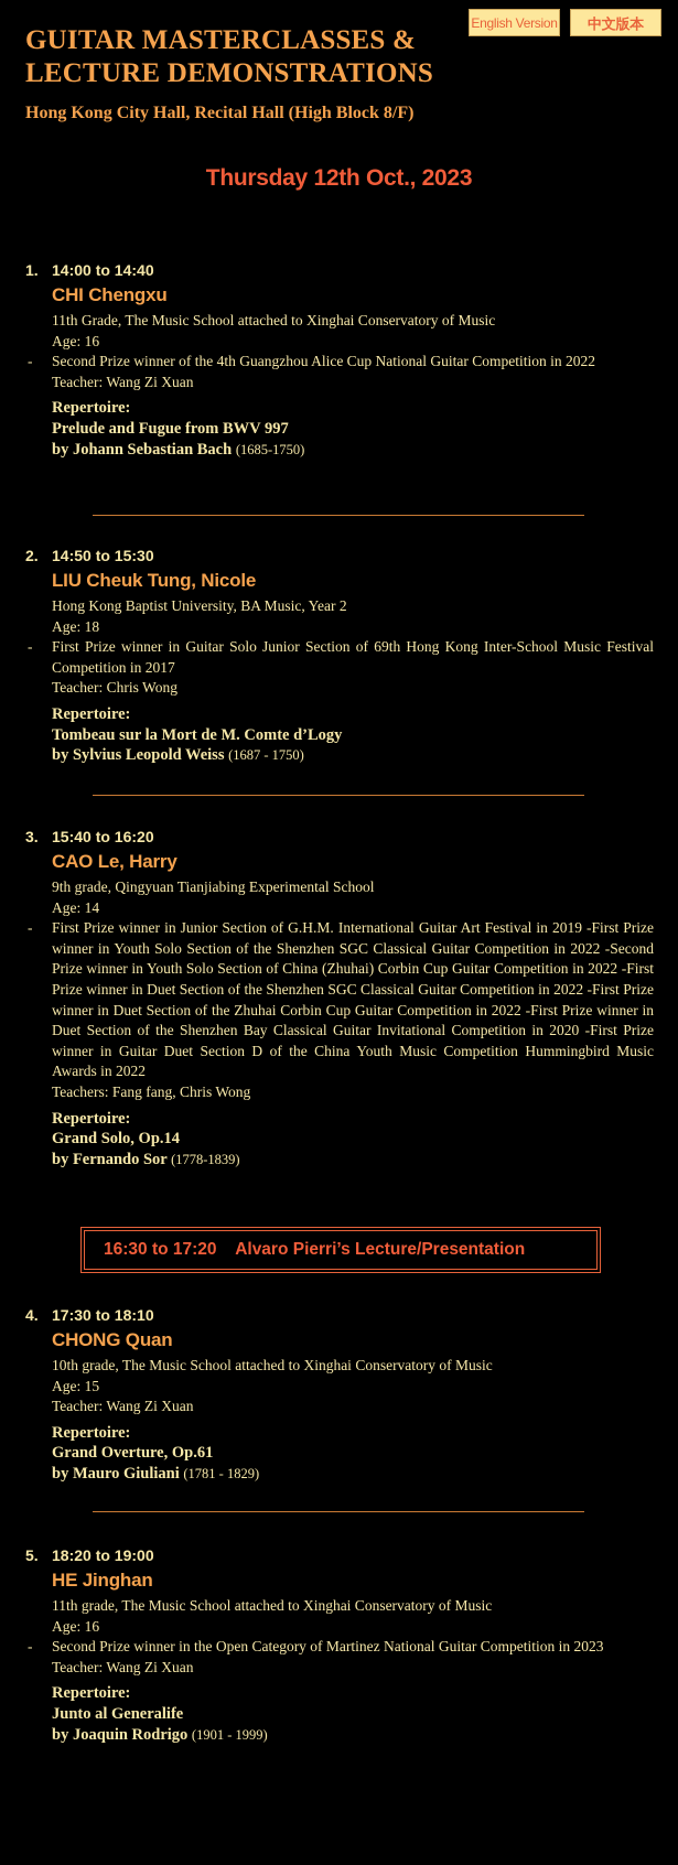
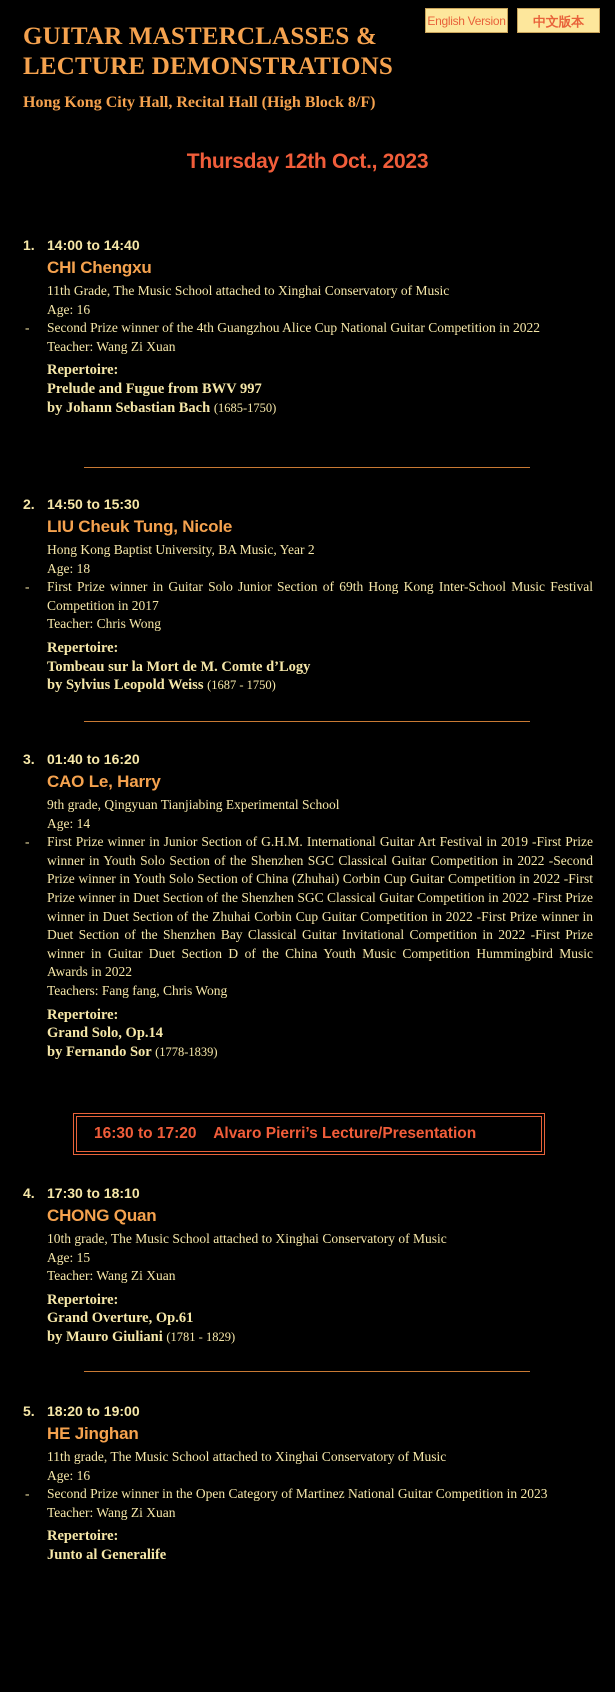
  English Version
  中文版本
  GUITAR MASTERCLASSES &
  LECTURE DEMONSTRATIONS
  Hong Kong City Hall, Recital Hall (High Block 8/F)
  Thursday 12th Oct., 2023
  1. 14:00 to 14:40
  CHI Chengxu
  11th Grade, The Music School attached to Xinghai Conservatory of Music
  Age: 16
  -
  Second Prize winner of the 4th Guangzhou Alice Cup National Guitar Competition in 2022
  Teacher: Wang Zi Xuan
  Repertoire:
  Prelude and Fugue from BWV 997
  by Johann Sebastian Bach (1685-1750)
  2. 14:50 to 15:30
  LIU Cheuk Tung, Nicole
  Hong Kong Baptist University, BA Music, Year 2
  Age: 18
  -
  First Prize winner in Guitar Solo Junior Section of 69th Hong Kong Inter-School Music Festival Competition in 2017
  Teacher: Chris Wong
  Repertoire:
  Tombeau sur la Mort de M. Comte d’Logy
  by Sylvius Leopold Weiss (1687 - 1750)
- 3. 15:40 to 16:20
+ 3. 01:40 to 16:20
  CAO Le, Harry
  9th grade, Qingyuan Tianjiabing Experimental School
  Age: 14
  -
- First Prize winner in Junior Section of G.H.M. International Guitar Art Festival in 2019 -First Prize winner in Youth Solo Section of the Shenzhen SGC Classical Guitar Competition in 2022 -Second Prize winner in Youth Solo Section of China (Zhuhai) Corbin Cup Guitar Competition in 2022 -First Prize winner in Duet Section of the Shenzhen SGC Classical Guitar Competition in 2022 -First Prize winner in Duet Section of the Zhuhai Corbin Cup Guitar Competition in 2022 -First Prize winner in Duet Section of the Shenzhen Bay Classical Guitar Invitational Competition in 2020 -First Prize winner in Guitar Duet Section D of the China Youth Music Competition Hummingbird Music Awards in 2022
+ First Prize winner in Junior Section of G.H.M. International Guitar Art Festival in 2019 -First Prize winner in Youth Solo Section of the Shenzhen SGC Classical Guitar Competition in 2022 -Second Prize winner in Youth Solo Section of China (Zhuhai) Corbin Cup Guitar Competition in 2022 -First Prize winner in Duet Section of the Shenzhen SGC Classical Guitar Competition in 2022 -First Prize winner in Duet Section of the Zhuhai Corbin Cup Guitar Competition in 2022 -First Prize winner in Duet Section of the Shenzhen Bay Classical Guitar Invitational Competition in 2022 -First Prize winner in Guitar Duet Section D of the China Youth Music Competition Hummingbird Music Awards in 2022
  Teachers: Fang fang, Chris Wong
  Repertoire:
  Grand Solo, Op.14
  by Fernando Sor (1778-1839)
  16:30 to 17:20 Alvaro Pierri’s Lecture/Presentation
  4. 17:30 to 18:10
  CHONG Quan
  10th grade, The Music School attached to Xinghai Conservatory of Music
  Age: 15
  Teacher: Wang Zi Xuan
  Repertoire:
  Grand Overture, Op.61
  by Mauro Giuliani (1781 - 1829)
  5. 18:20 to 19:00
  HE Jinghan
  11th grade, The Music School attached to Xinghai Conservatory of Music
  Age: 16
  -
  Second Prize winner in the Open Category of Martinez National Guitar Competition in 2023
  Teacher: Wang Zi Xuan
  Repertoire:
  Junto al Generalife
- by Joaquin Rodrigo (1901 - 1999)
